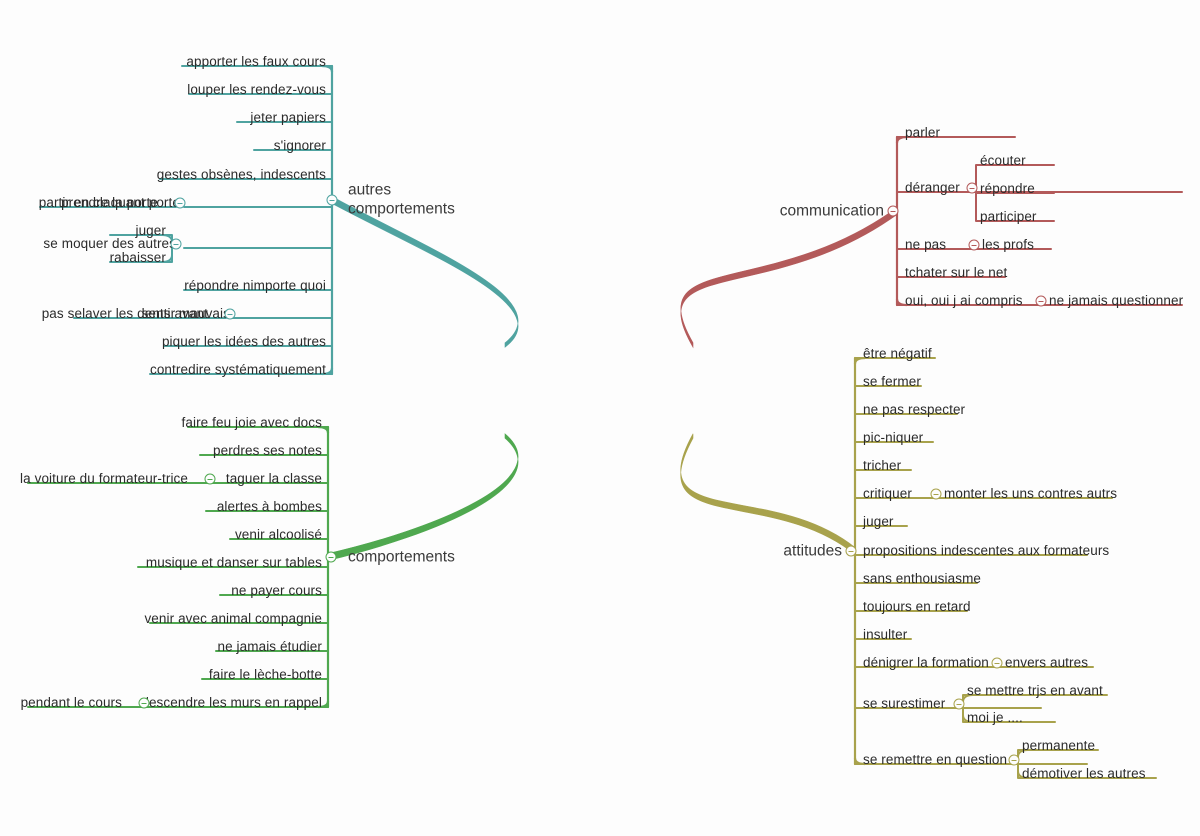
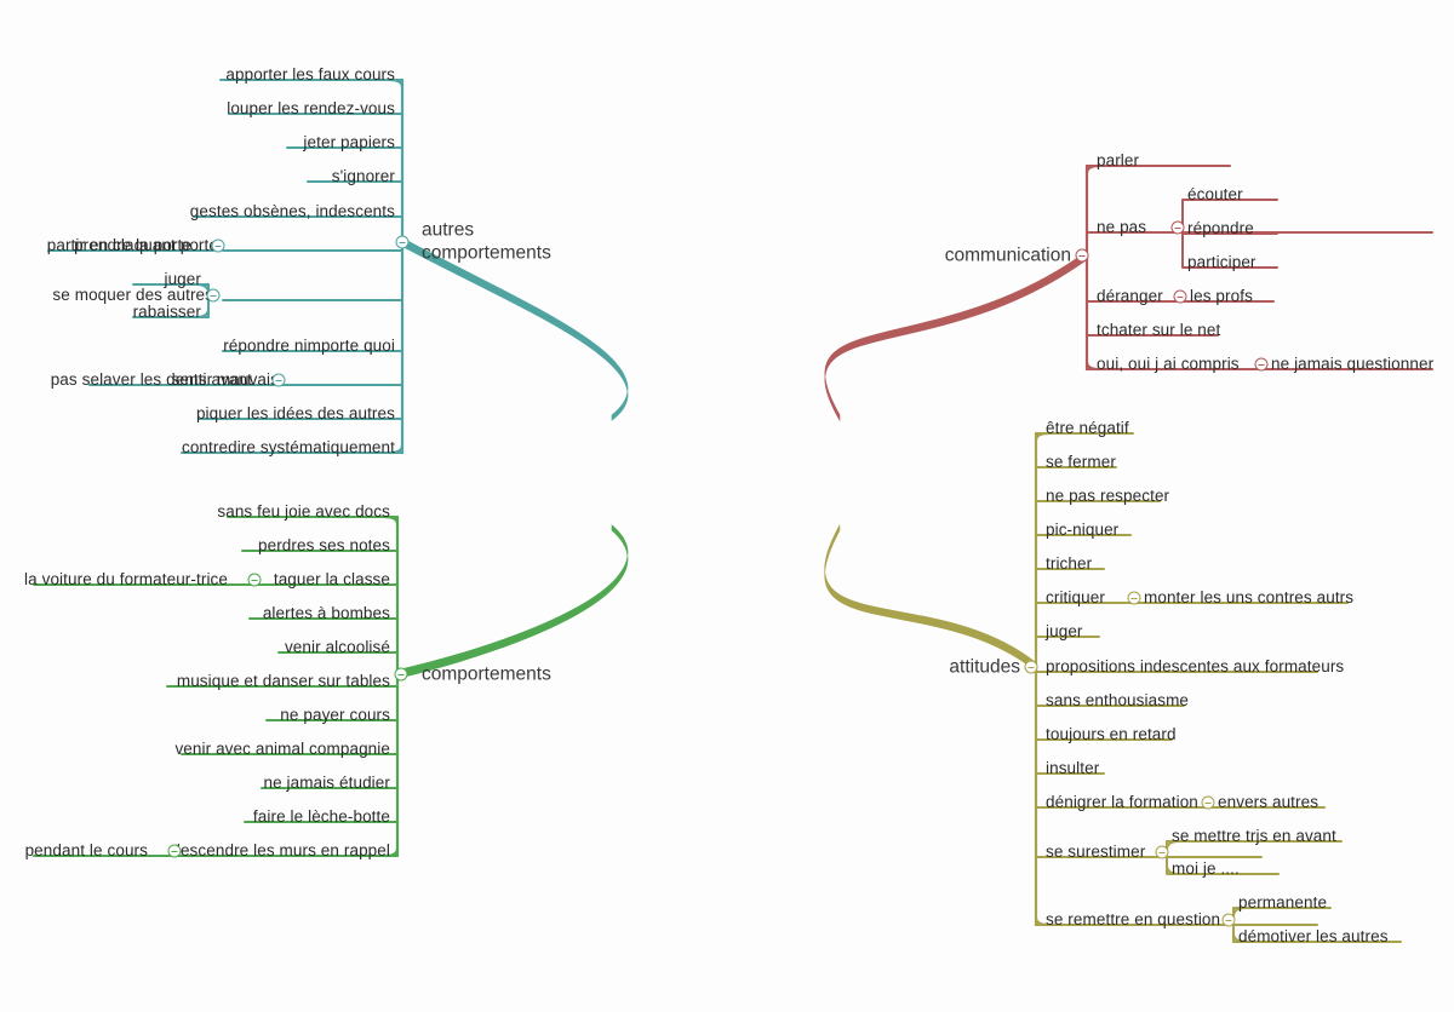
  autres
  comportements
  apporter les faux cours
  louper les rendez-vous
  jeter papiers
  s'ignorer
  gestes obsènes, indescents
  partir en claquant port
  prendre la porte
  se moquer des autre
  juger
  rabaisser
  répondre nimporte quoi
  sentir mauvai
  pas selaver les dents avant
  piquer les idées des autres
  contredire systématiquement
  communication
  parler
- déranger
+ ne pas
  écouter
  répondre
  participer
- ne pas
+ déranger
  les profs
  tchater sur le net
  oui, oui j ai compris
  ne jamais questionner
  comportements
- faire feu joie avec docs
+ sans feu joie avec docs
  perdres ses notes
  taguer la classe
  la voiture du formateur-trice
  alertes à bombes
  venir alcoolisé
  musique et danser sur tables
  ne payer cours
  venir avec animal compagnie
  ne jamais étudier
  faire le lèche-botte
  escendre les murs en rappel
  pendant le cours
  attitudes
  être négatif
  se fermer
  ne pas respecter
  pic-niquer
  tricher
  critiquer
  monter les uns contres autrs
  juger
  propositions indescentes aux formateurs
  sans enthousiasme
  toujours en retard
  insulter
  dénigrer la formation
  envers autres
  se surestimer
  se mettre trjs en avant
  moi je ....
  se remettre en question
  permanente
  démotiver les autres
